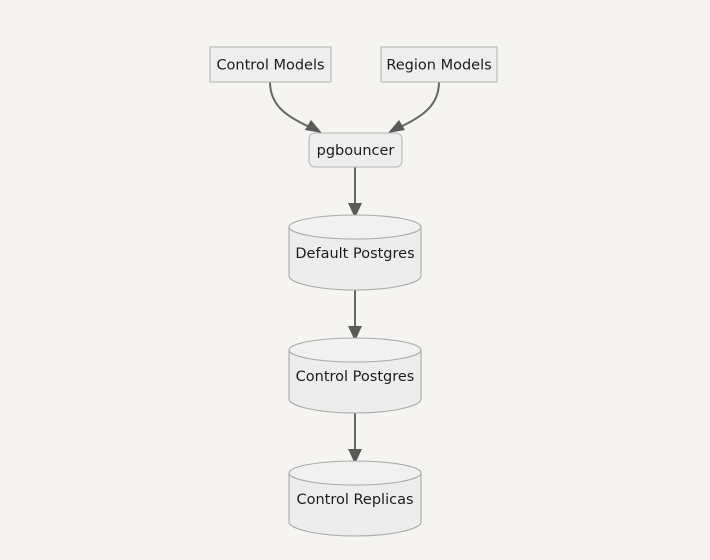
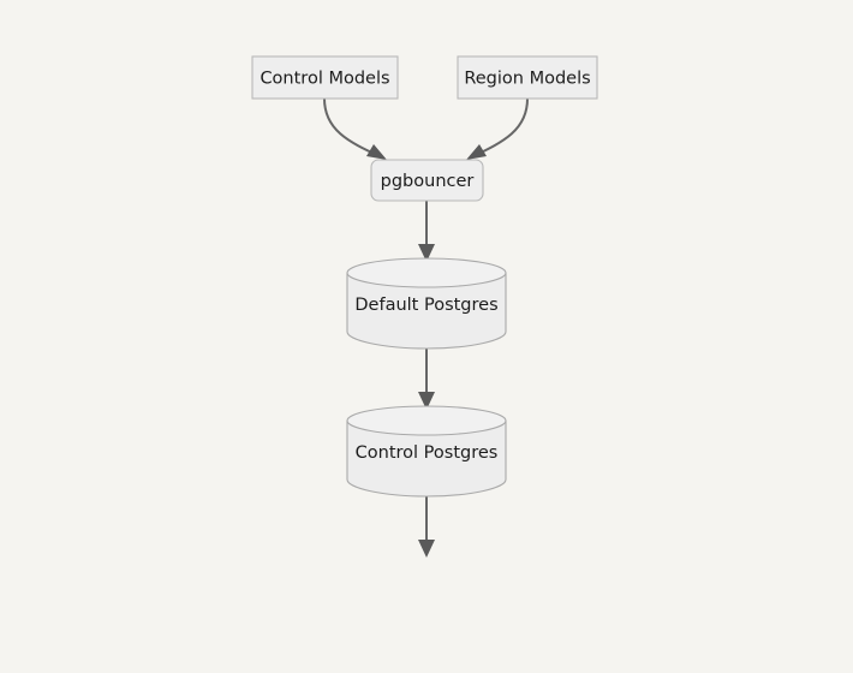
  Control Models
  Region Models
  pgbouncer
  Default Postgres
  Control Postgres
- Control Replicas
